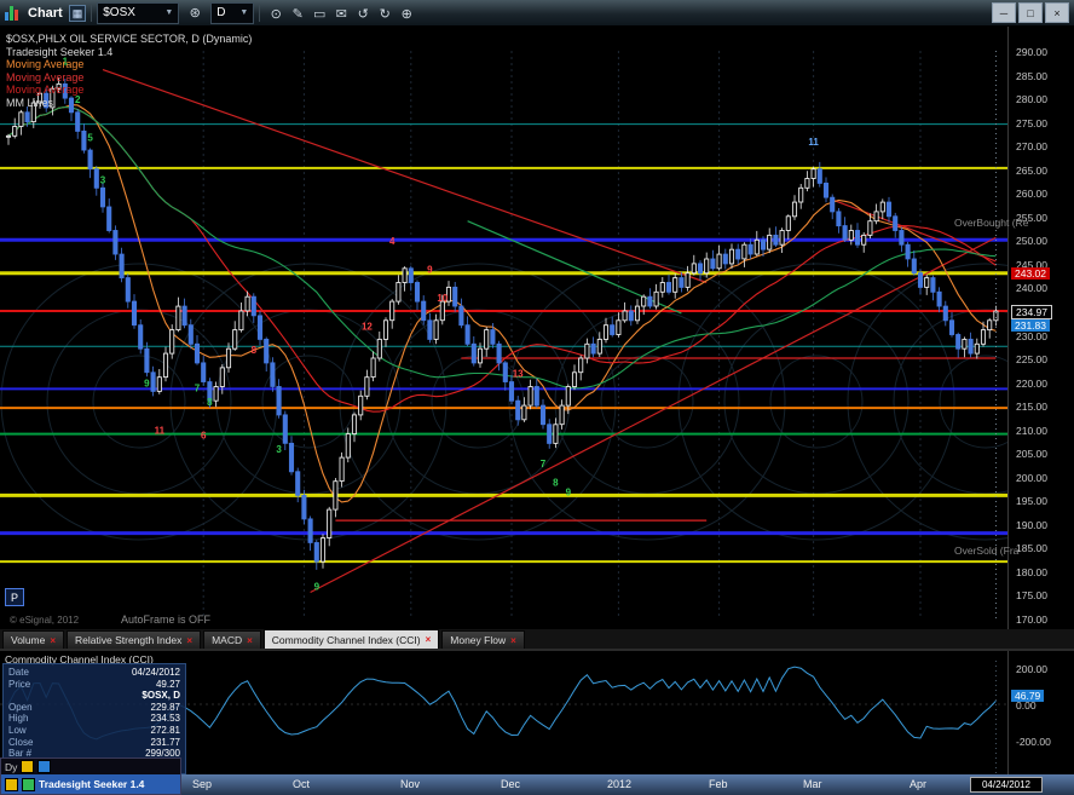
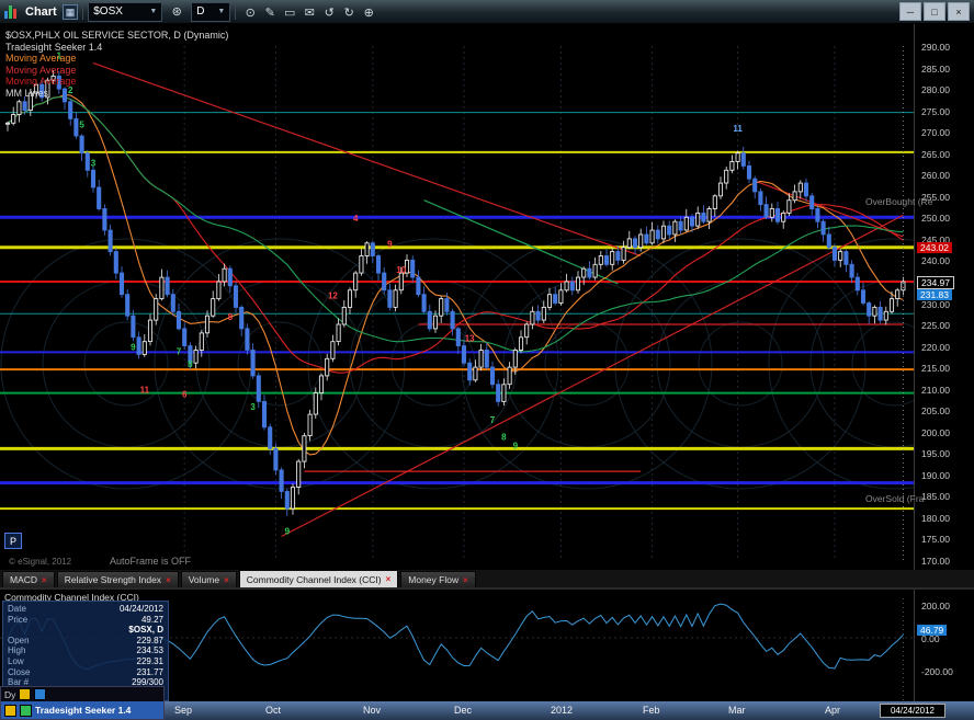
  Chart
  ▦
  $OSX
  ⊛
  D
  ⊙ ✎ ▭ ✉ ↺ ↻ ⊕
  ─
  □
  ×
  1
  2
  5
  3
  9
  11
  7
  8
  6
  8
  3
  9
  12
  4
  9
  10
  13
  7
  8
  9
  11
  $OSX,PHLX OIL SERVICE SECTOR, D (Dynamic)
  Tradesight Seeker 1.4
  Moving Average
  Moving Average
  Moving Average
  MM Lines
  290.00
  285.00
  280.00
  275.00
  270.00
  265.00
  260.00
  255.00
  250.00
  245.00
  240.00
  230.00
  225.00
  220.00
  215.00
  210.00
  205.00
  200.00
  195.00
  190.00
  185.00
  180.00
  175.00
  170.00
  243.02
  234.97
  231.83
  OverBought (Re
  OverSold (Fra
  © eSignal, 2012
  AutoFrame is OFF
  P
- Volume
+ MACD
  ×
  Relative Strength Index
  ×
- MACD
+ Volume
  ×
  Commodity Channel Index (CCI)
  ×
  Money Flow
  ×
  Commodity Channel Index (CCI)
  200.00
  0.00
  -200.00
  46.79
  Date
  04/24/2012
  Price
  49.27
  $OSX, D
  Open
  229.87
  High
  234.53
  Low
- 272.81
+ 229.31
  Close
  231.77
  Bar #
  299/300
  Sep
  Oct
  Nov
  Dec
  2012
  Feb
  Mar
  Apr
  04/24/2012
  Dy
  Tradesight Seeker 1.4
